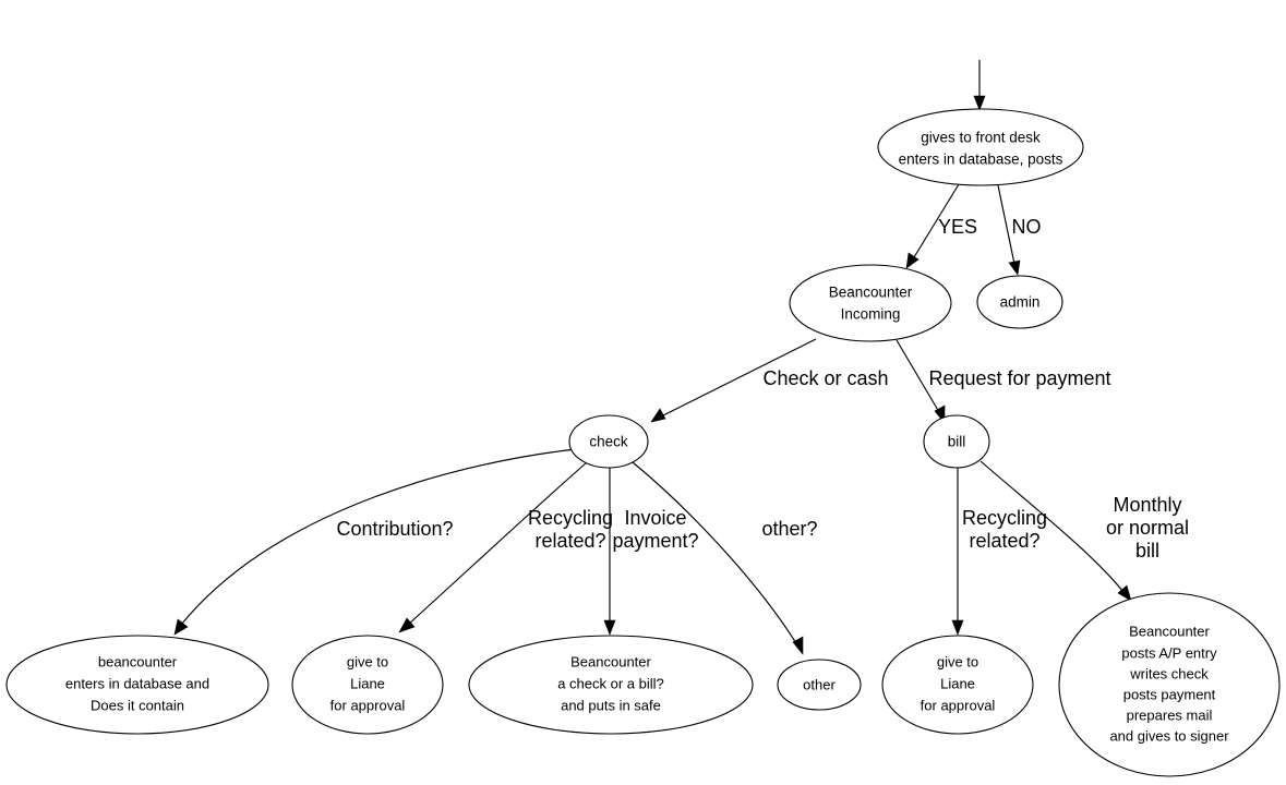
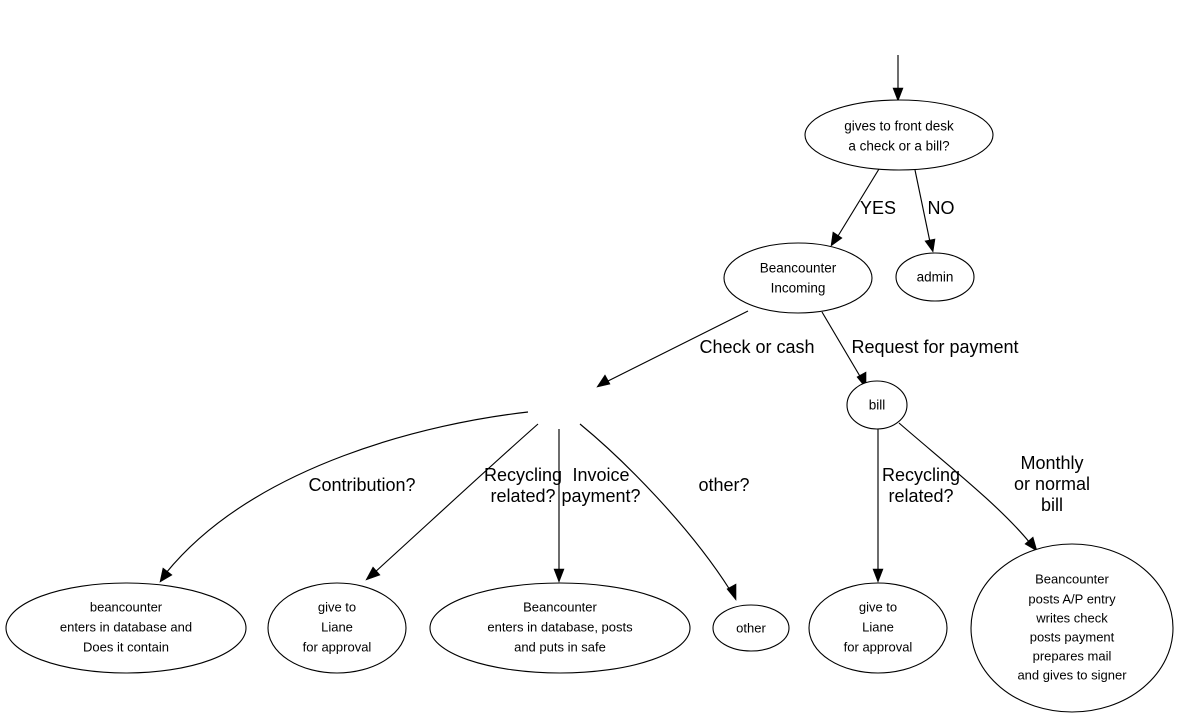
  YES
  NO
  Check or cash
  Request for payment
  Contribution?
  Recycling
  related?
  Invoice
  payment?
  other?
  Recycling
  related?
  Monthly
  or normal
  bill
  gives to front desk
- enters in database, posts
+ a check or a bill?
  Beancounter
  Incoming
  admin
- check
  bill
  beancounter
  enters in database and
  Does it contain
  give to
  Liane
  for approval
  Beancounter
- a check or a bill?
+ enters in database, posts
  and puts in safe
  other
  give to
  Liane
  for approval
  Beancounter
  posts A/P entry
  writes check
  posts payment
  prepares mail
  and gives to signer
